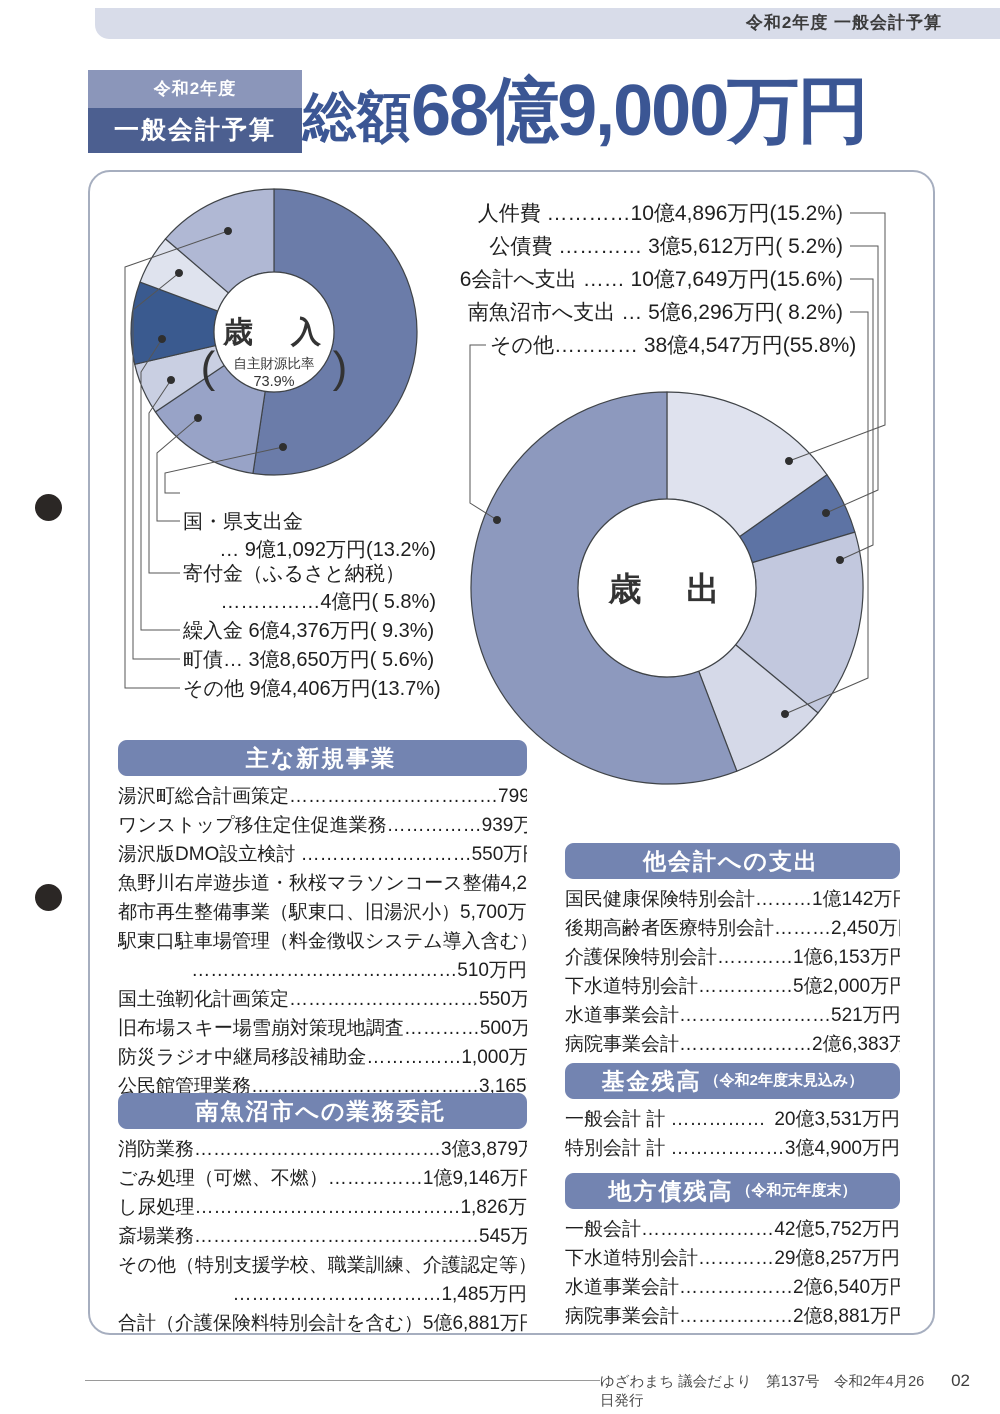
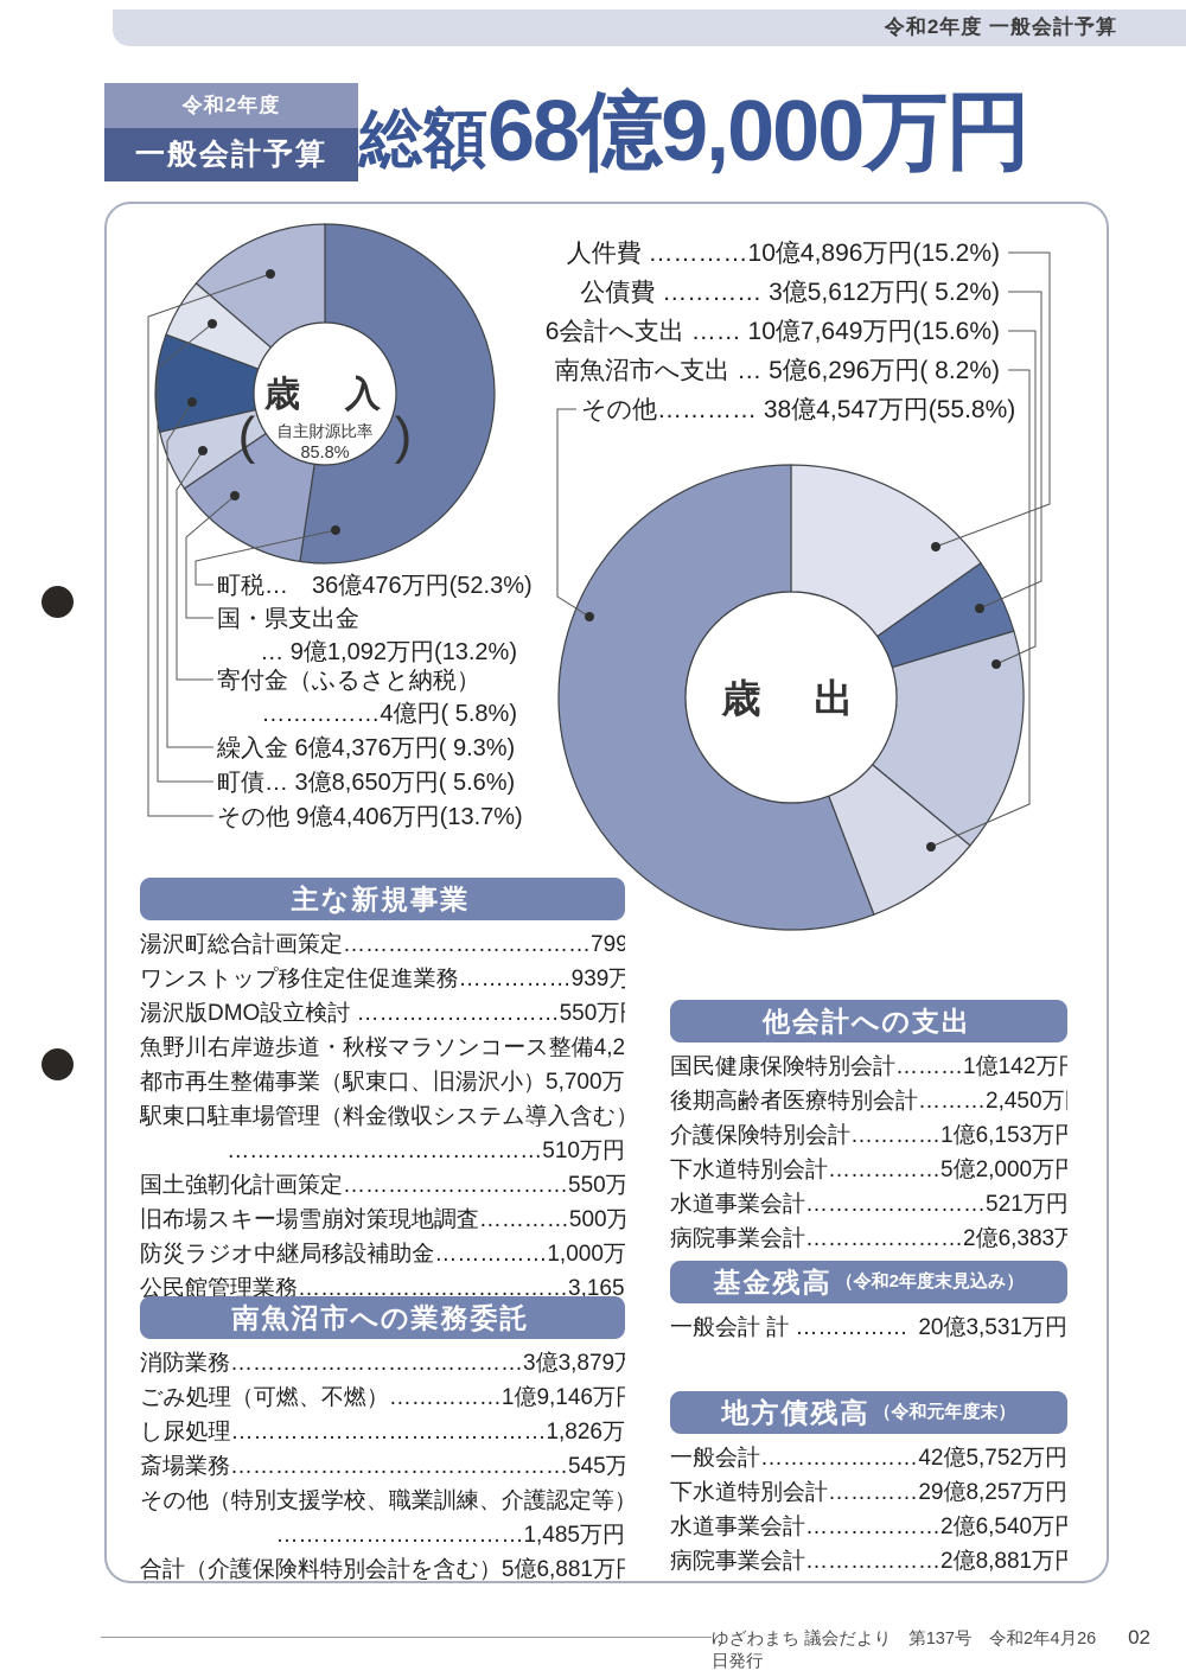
  令和2年度 一般会計予算
  令和2年度
  一般会計予算
  総額68億9,000万円
+ 町税… 36億476万円(52.3%)
  国・県支出金
  … 9億1,092万円(13.2%)
  寄付金（ふるさと納税）
  ……………4億円( 5.8%)
  繰入金 6億4,376万円( 9.3%)
  町債… 3億8,650万円( 5.6%)
  その他 9億4,406万円(13.7%)
  人件費 …………10億4,896万円(15.2%)
  公債費 ………… 3億5,612万円( 5.2%)
  6会計へ支出 …… 10億7,649万円(15.6%)
  南魚沼市へ支出 … 5億6,296万円( 8.2%)
  その他………… 38億4,547万円(55.8%)
  歳 入
  (
  )
  自主財源比率
- 73.9%
+ 85.8%
  歳 出
  主な新規事業
  湯沢町総合計画策定……………………………
  ワンストップ移住定住促進業務……………
  939万
  湯沢版DMO設立検討 ………………………
  550万
  魚野川右岸遊歩道・秋桜マラソンコース整備
  都市再生整備事業（駅東口、旧湯沢小）
  5,700万
  駅東口駐車場管理（料金徴収システム導入含む
  ……………………………………510万円
  国土強靭化計画策定…………………………
  550万
  旧布場スキー場雪崩対策現地調査…………
  500万
  防災ラジオ中継局移設補助金……………
  1,000万
  公民館管理業務………………………………
  3,165
  南魚沼市への業務委託
  消防業務…………………………………
  3億3,879
  ごみ処理（可燃、不燃）……………
  1億9,146万
  し尿処理……………………………………
  1,826万
  斎場業務………………………………………
  545万
  その他（特別支援学校、職業訓練、介護認定等
  ……………………………1,485万円
  合計（介護保険料特別会計を含む）
  5億6,881万
  他会計への支出
  国民健康保険特別会計………
  1億142万
  後期高齢者医療特別会計………
  2,450万
  介護保険特別会計…………
  1億6,153万円
  下水道特別会計……………
  5億2,000万円
  水道事業会計……………………
  521万円
  病院事業会計…………………
  2億6,383万
  基金残高
  （令和2年度末見込み）
  一般会計 計 ……………
  20億3,531万円
- 特別会計 計 ………………
- 3億4,900万円
  地方債残高
  （令和元年度末）
  一般会計…………………
  42億5,752万円
  下水道特別会計…………
  29億8,257万円
  水道事業会計………………
  2億6,540万円
  病院事業会計………………
  2億8,881万円
  ゆざわまち 議会だより 第137号 令和2年4月26日発行
  02
